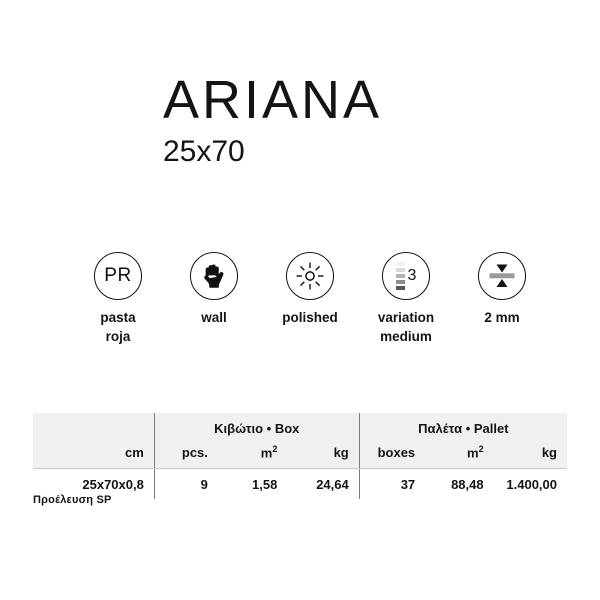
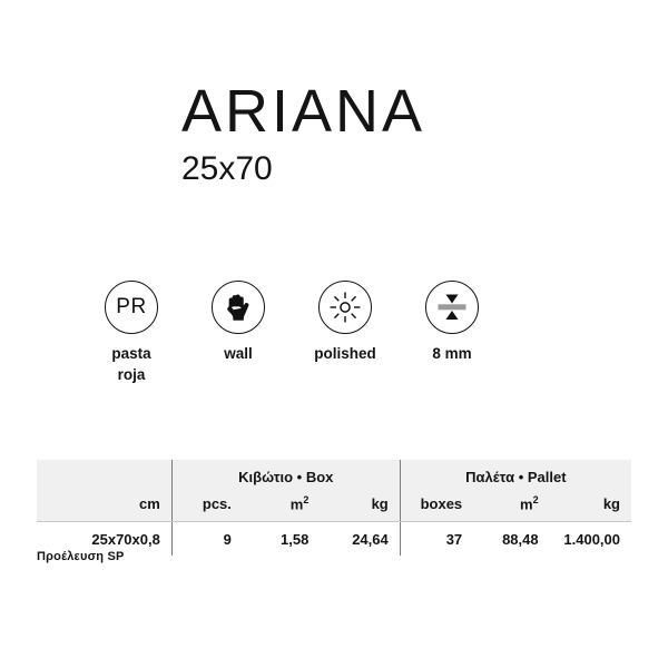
  ARIANA
  25x70
  PR
  pasta
  roja
  wall
  polished
- 3
- variation
- medium
- 2 mm
+ 8 mm
  	Κιβώτιο • Box	Παλέτα • Pallet
  cm	pcs.	m2	kg	boxes	m2	kg
  25x70x0,8	9	1,58	24,64	37	88,48	1.400,00
  Προέλευση SP
